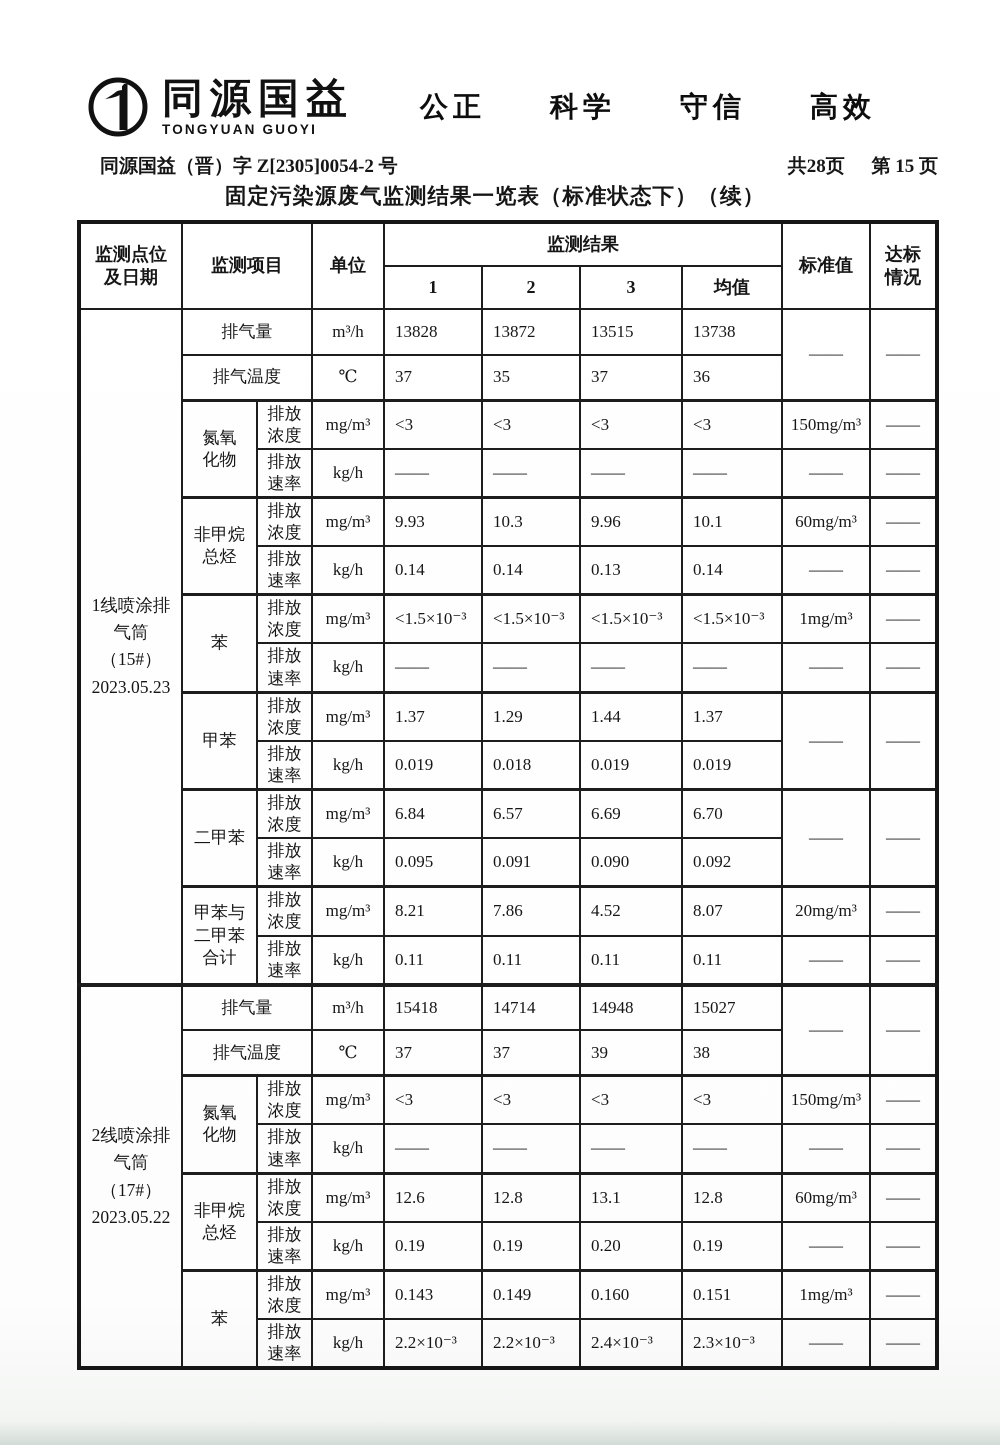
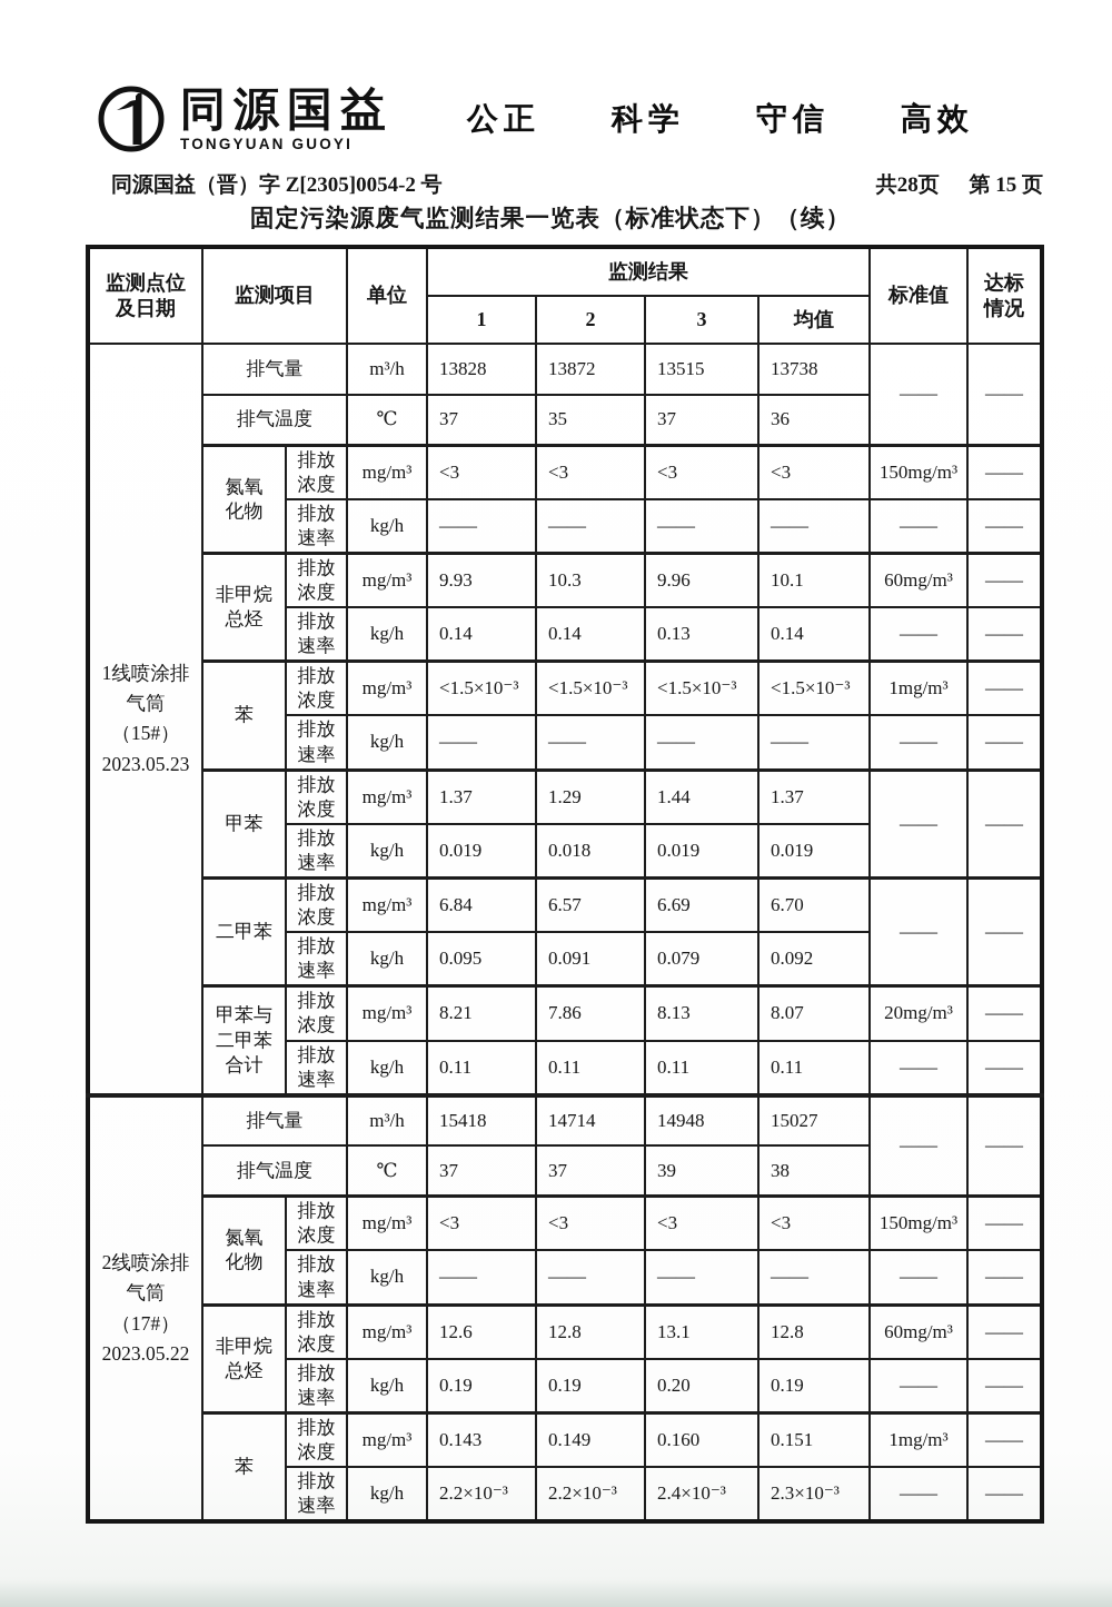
  同源国益
  TONGYUAN GUOYI
  公正
  科学
  守信
  高效
  同源国益（晋）字 Z[2305]0054-2 号
  共28页 第 15 页
  固定污染源废气监测结果一览表（标准状态下）（续）
  监测点位 及日期	监测项目	单位	监测结果	标准值	达标 情况
  1	2	3	均值
  1线喷涂排 气筒（15#） 2023.05.23	排气量	m³/h	13828	13872	13515	13738	——	——
  排气温度	℃	37	35	37	36
  氮氧 化物	排放 浓度	mg/m³	<3	<3	<3	<3	150mg/m³	——
  排放 速率	kg/h	——	——	——	——	——	——
  非甲烷 总烃	排放 浓度	mg/m³	9.93	10.3	9.96	10.1	60mg/m³	——
  排放 速率	kg/h	0.14	0.14	0.13	0.14	——	——
  苯	排放 浓度	mg/m³	<1.5×10⁻³	<1.5×10⁻³	<1.5×10⁻³	<1.5×10⁻³	1mg/m³	——
  排放 速率	kg/h	——	——	——	——	——	——
  甲苯	排放 浓度	mg/m³	1.37	1.29	1.44	1.37	——	——
  排放 速率	kg/h	0.019	0.018	0.019	0.019
  二甲苯	排放 浓度	mg/m³	6.84	6.57	6.69	6.70	——	——
- 排放 速率	kg/h	0.095	0.091	0.090	0.092
+ 排放 速率	kg/h	0.095	0.091	0.079	0.092
- 甲苯与 二甲苯 合计	排放 浓度	mg/m³	8.21	7.86	4.52	8.07	20mg/m³	——
+ 甲苯与 二甲苯 合计	排放 浓度	mg/m³	8.21	7.86	8.13	8.07	20mg/m³	——
  排放 速率	kg/h	0.11	0.11	0.11	0.11	——	——
  2线喷涂排 气筒（17#） 2023.05.22	排气量	m³/h	15418	14714	14948	15027	——	——
  排气温度	℃	37	37	39	38
  氮氧 化物	排放 浓度	mg/m³	<3	<3	<3	<3	150mg/m³	——
  排放 速率	kg/h	——	——	——	——	——	——
  非甲烷 总烃	排放 浓度	mg/m³	12.6	12.8	13.1	12.8	60mg/m³	——
  排放 速率	kg/h	0.19	0.19	0.20	0.19	——	——
  苯	排放 浓度	mg/m³	0.143	0.149	0.160	0.151	1mg/m³	——
  排放 速率	kg/h	2.2×10⁻³	2.2×10⁻³	2.4×10⁻³	2.3×10⁻³	——	——
